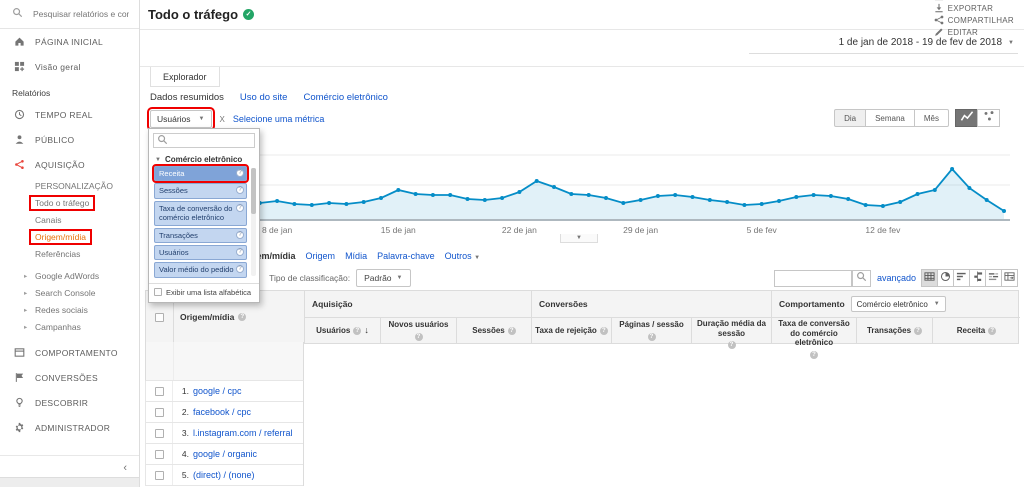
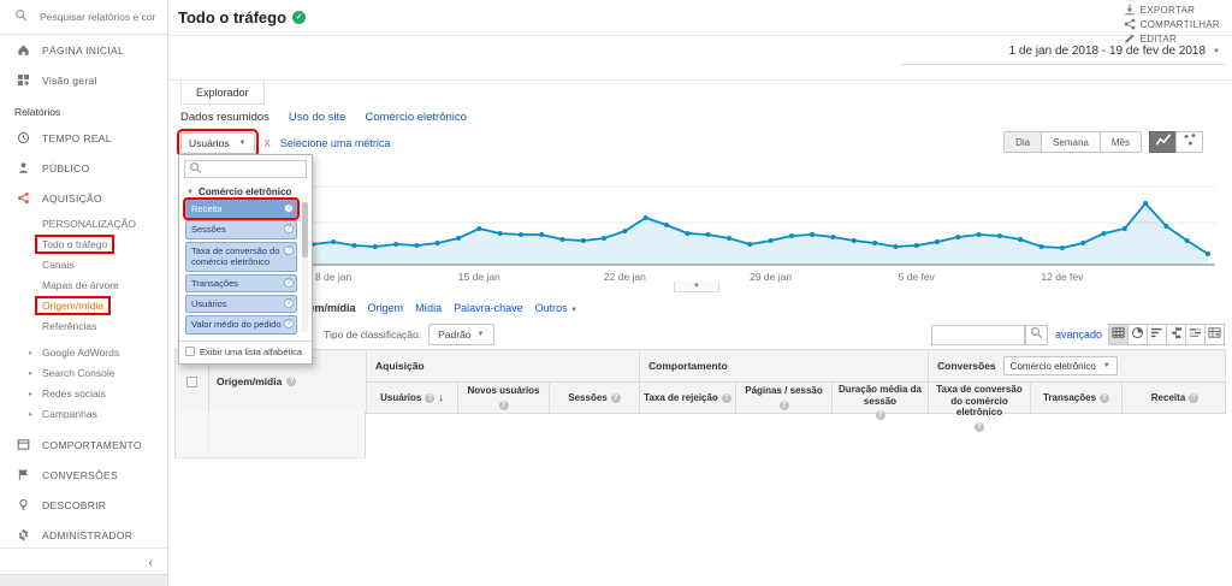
  Pesquisar relatórios e con
  PÁGINA INICIAL
  Visão geral
  Relatórios
  TEMPO REAL
  PÚBLICO
  AQUISIÇÃO
  PERSONALIZAÇÃO
  Todo o tráfego
  Canais
+ Mapas de árvore
  Origem/mídia
  Referências
  Google AdWords
  Search Console
  Redes sociais
  Campanhas
  COMPORTAMENTO
  CONVERSÕES
  DESCOBRIR
  ADMINISTRADOR
  ‹
  Todo o tráfego
  EXPORTAR
  COMPARTILHAR
  EDITAR
  1 de jan de 2018 - 19 de fev de 2018
  Explorador
  Dados resumidos
  Uso do site
  Comércio eletrônico
  Usuários
  X
  Selecione uma métrica
  Dia
  Semana
  Mês
  8 de jan
  15 de jan
  22 de jan
  29 de jan
  5 de fev
  12 de fev
  Origem
  Mídia
  Palavra-chave
  Outros
  Tipo de classificação:
  Padrão
  avançado
  Origem/mídia
  Aquisição
  Usuários
  ↓
  Novos usuários
  Sessões
- Conversões
+ Comportamento
  Taxa de rejeição
  Páginas / sessão
  Duração média da sessão
- Comportamento
+ Conversões
  Comércio eletrônico
  Taxa de conversão do comércio eletrônico
  Transações
  Receita
- 1.
- google / cpc
- 2.
- facebook / cpc
- 3.
- l.instagram.com / referral
- 4.
- google / organic
- 5.
- (direct) / (none)
  Comércio eletrônico
  Receita
  Sessões
  Taxa de conversão do comércio eletrônico
  Transações
  Usuários
  Valor médio do pedido
  Exibir uma lista alfabética
